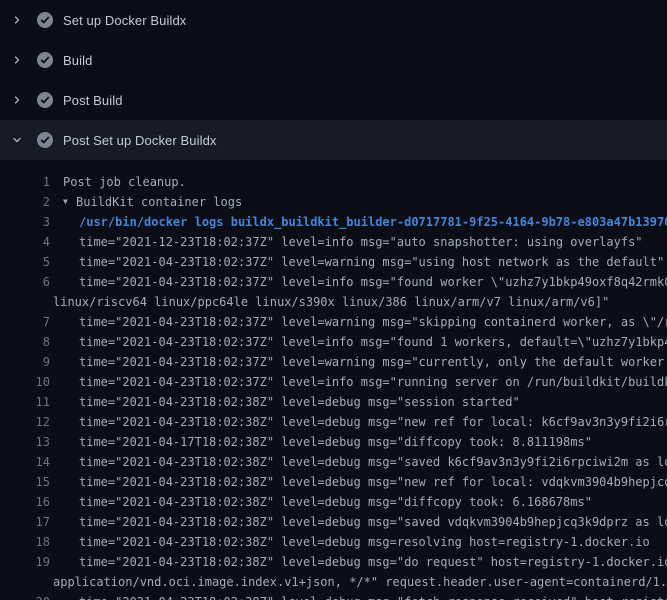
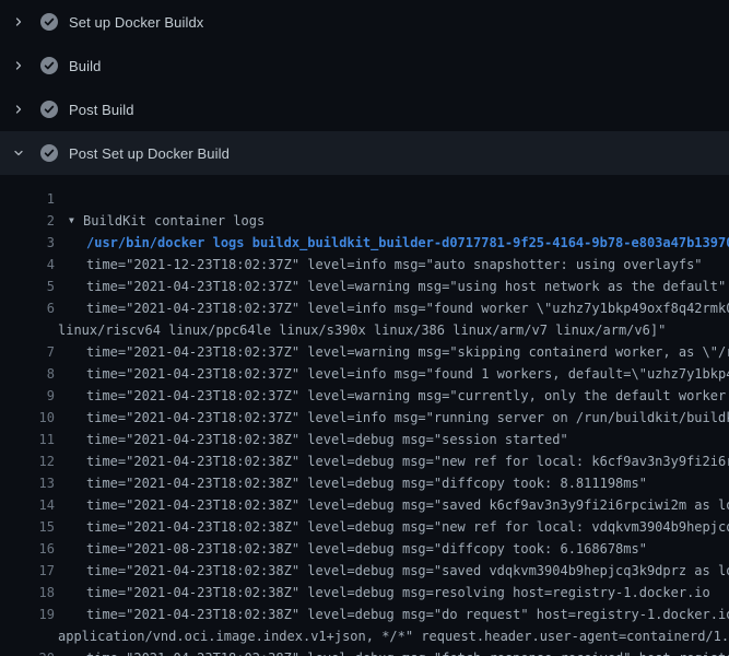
  Set up Docker Buildx
  Build
  Post Build
- Post Set up Docker Buildx
+ Post Set up Docker Build
  1
- Post job cleanup.
  2
  ▼ BuildKit container logs
  3
  /usr/bin/docker logs buildx_buildkit_builder-d0717781-9f25-4164-9b78-e803a47b1397
  4
  time="2021-12-23T18:02:37Z" level=info msg="auto snapshotter: using overlayfs"
  5
  time="2021-04-23T18:02:37Z" level=warning msg="using host network as the default"
  6
  time="2021-04-23T18:02:37Z" level=info msg="found worker \"uzhz7y1bkp49oxf8q42rmk
  linux/riscv64 linux/ppc64le linux/s390x linux/386 linux/arm/v7 linux/arm/v6]"
  7
  time="2021-04-23T18:02:37Z" level=warning msg="skipping containerd worker, as \"/
  8
  time="2021-04-23T18:02:37Z" level=info msg="found 1 workers, default=\"uzhz7y1bkp
  9
  time="2021-04-23T18:02:37Z" level=warning msg="currently, only the default worker
  10
  time="2021-04-23T18:02:37Z" level=info msg="running server on /run/buildkit/build
  11
  time="2021-04-23T18:02:38Z" level=debug msg="session started"
  12
  time="2021-04-23T18:02:38Z" level=debug msg="new ref for local: k6cf9av3n3y9fi2i6
  13
- time="2021-04-17T18:02:38Z" level=debug msg="diffcopy took: 8.811198ms"
+ time="2021-04-23T18:02:38Z" level=debug msg="diffcopy took: 8.811198ms"
  14
  time="2021-04-23T18:02:38Z" level=debug msg="saved k6cf9av3n3y9fi2i6rpciwi2m as l
  15
  time="2021-04-23T18:02:38Z" level=debug msg="new ref for local: vdqkvm3904b9hepjc
  16
- time="2021-04-23T18:02:38Z" level=debug msg="diffcopy took: 6.168678ms"
+ time="2021-08-23T18:02:38Z" level=debug msg="diffcopy took: 6.168678ms"
  17
  time="2021-04-23T18:02:38Z" level=debug msg="saved vdqkvm3904b9hepjcq3k9dprz as l
  18
  time="2021-04-23T18:02:38Z" level=debug msg=resolving host=registry-1.docker.io
  19
  time="2021-04-23T18:02:38Z" level=debug msg="do request" host=registry-1.docker.i
  application/vnd.oci.image.index.v1+json, */*" request.header.user-agent=containerd/1.
